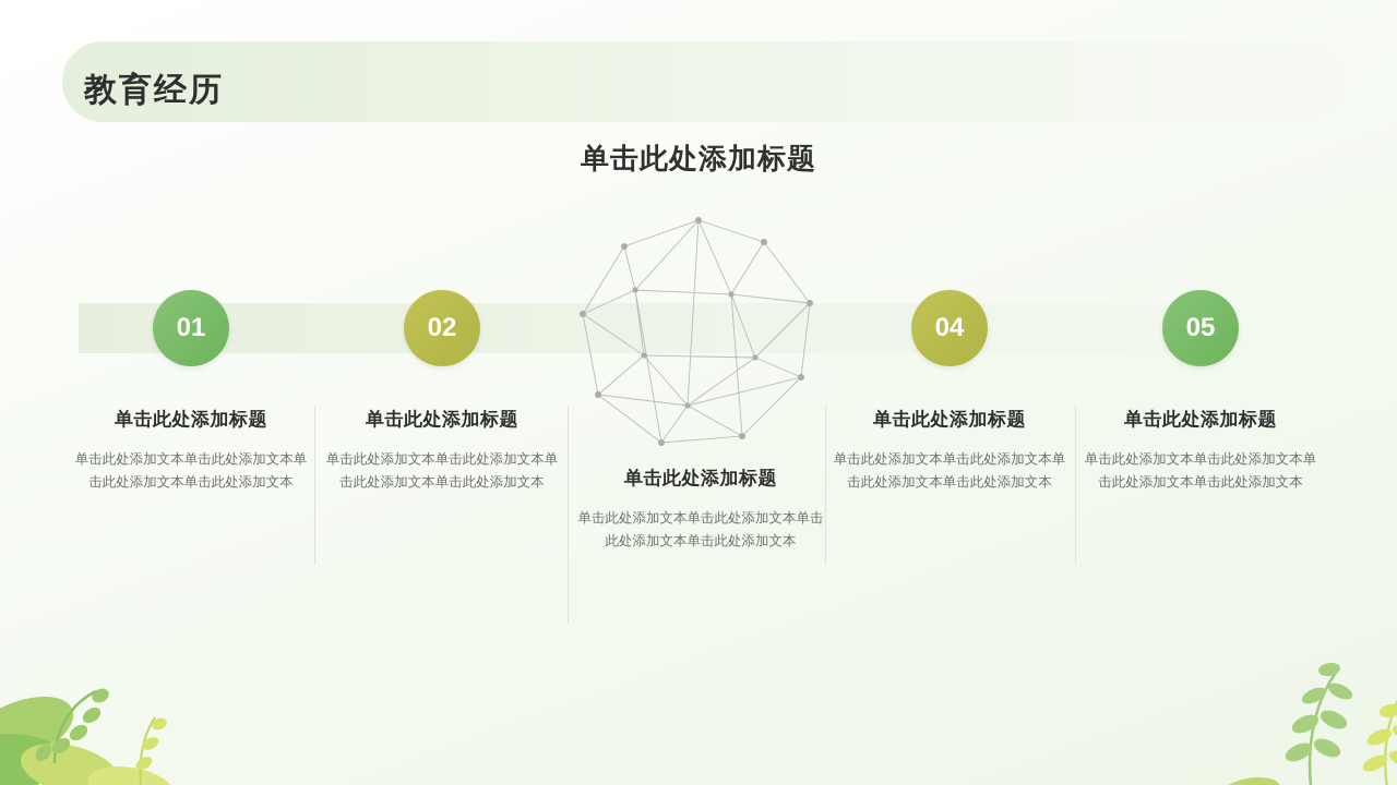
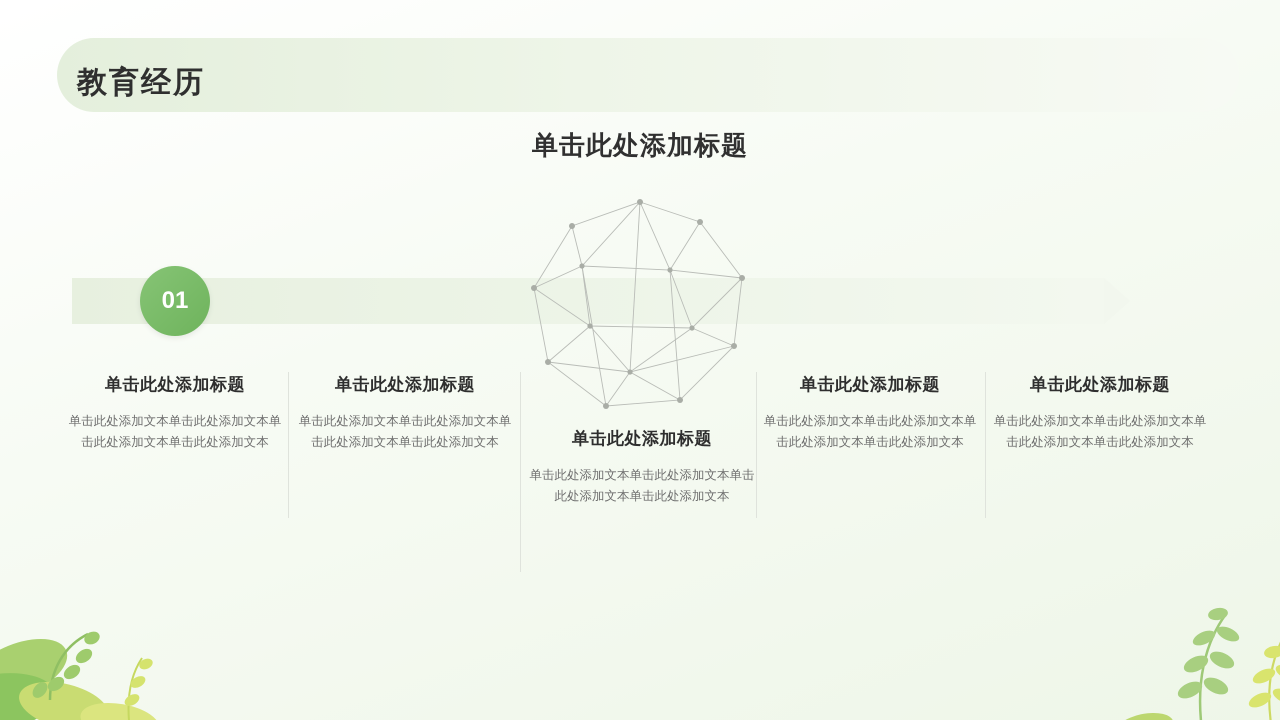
  教育经历
  单击此处添加标题
  01
- 02
- 04
- 05
  单击此处添加标题
  单击此处添加文本单击此处添加文本单击此处添加文本单击此处添加文本
  单击此处添加标题
  单击此处添加文本单击此处添加文本单击此处添加文本单击此处添加文本
  单击此处添加标题
  单击此处添加文本单击此处添加文本单击此处添加文本单击此处添加文本
  单击此处添加标题
  单击此处添加文本单击此处添加文本单击此处添加文本单击此处添加文本
  单击此处添加标题
  单击此处添加文本单击此处添加文本单击此处添加文本单击此处添加文本
